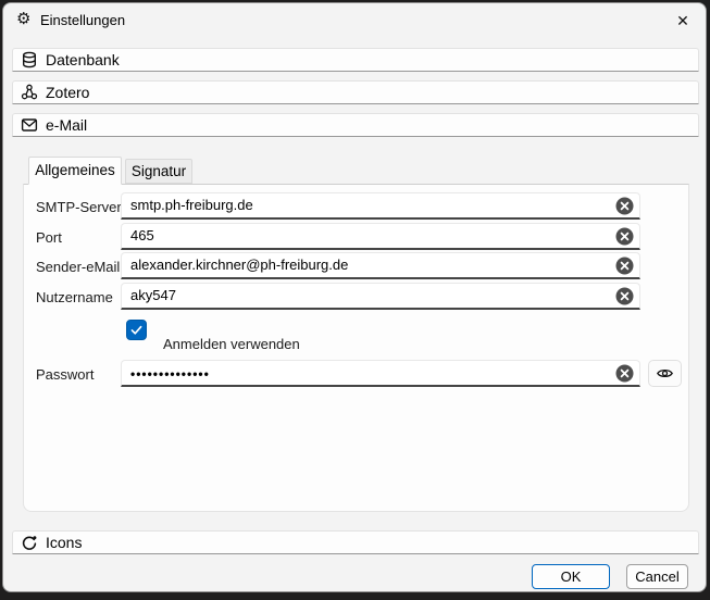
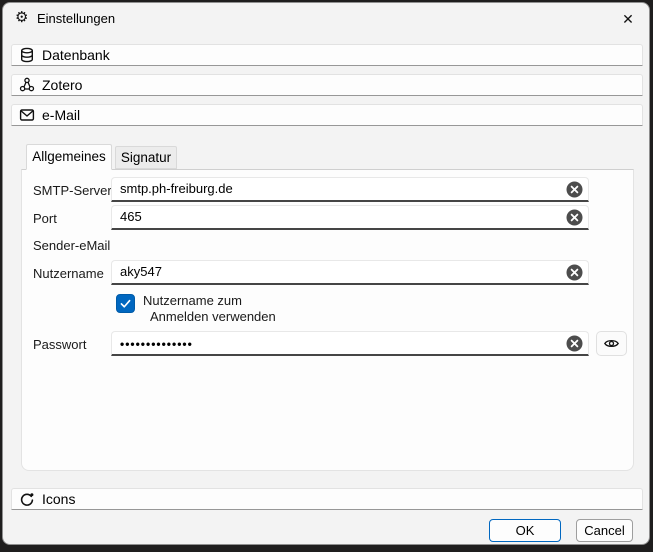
  ⚙
  Einstellungen
  ✕
  Datenbank
  Zotero
  e-Mail
  Allgemeines
  Signatur
  SMTP-Server
  smtp.ph-freiburg.de
  Port
  465
  Sender-eMail
- alexander.kirchner@ph-freiburg.de
  Nutzername
  aky547
+ Nutzername zum
  Anmelden verwenden
  Passwort
  ••••••••••••••
  Icons
  OK
  Cancel
